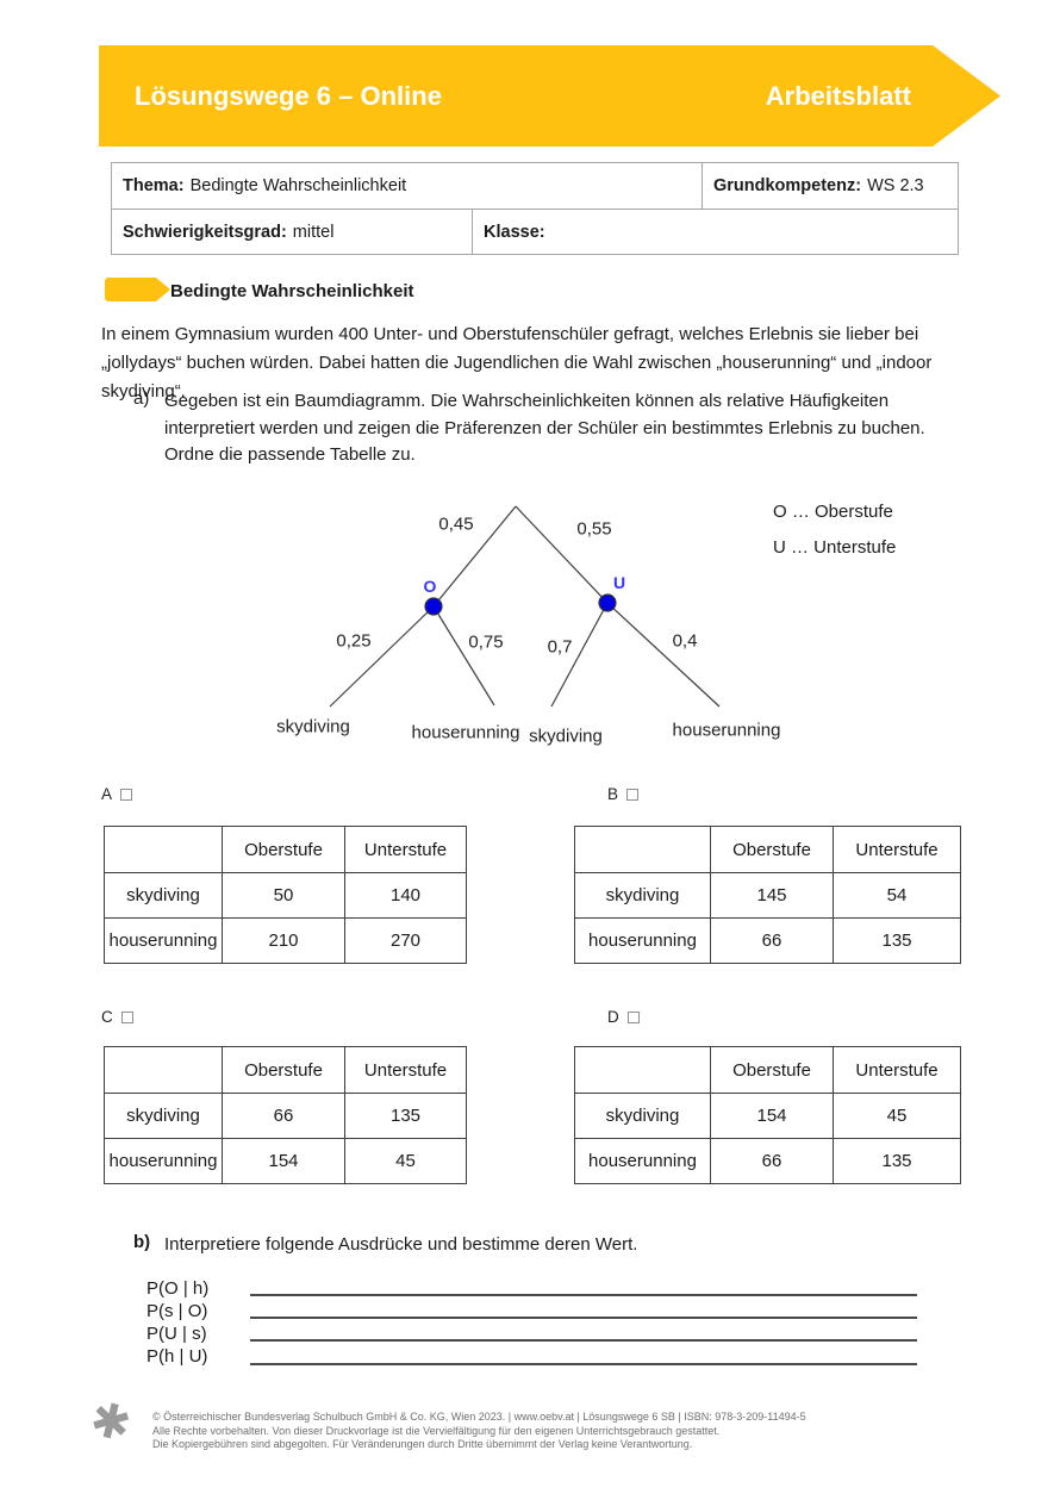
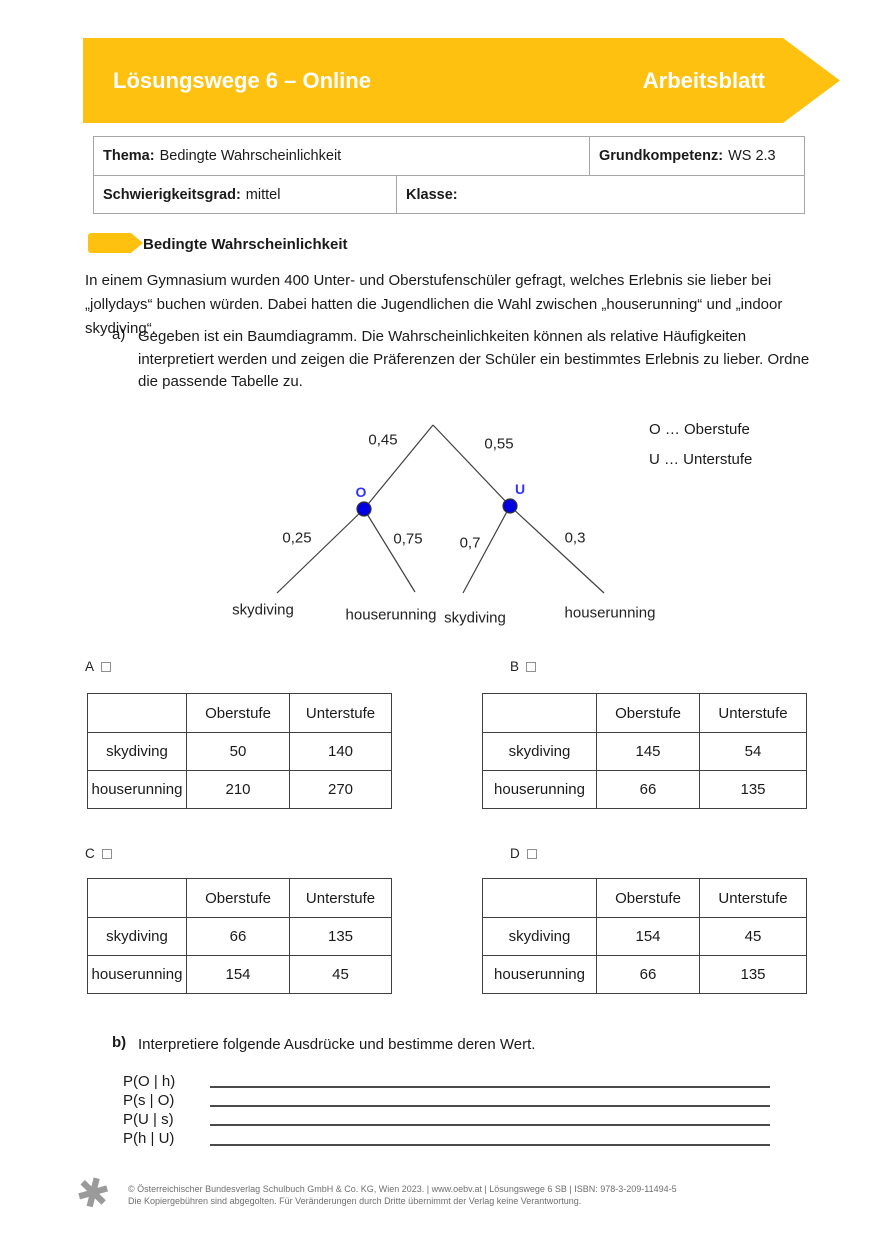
  Lösungswege 6 – Online
  Arbeitsblatt
  Thema:
  Bedingte Wahrscheinlichkeit
  Grundkompetenz:
  WS 2.3
  Schwierigkeitsgrad:
  mittel
  Klasse:
  Bedingte Wahrscheinlichkeit
  In einem Gymnasium wurden 400 Unter- und Oberstufenschüler gefragt, welches Erlebnis sie lieber bei „jollydays“ buchen würden. Dabei hatten die Jugendlichen die Wahl zwischen „houserunning“ und „indoor skydiving“.
  a)
- Gegeben ist ein Baumdiagramm. Die Wahrscheinlichkeiten können als relative Häufigkeiten interpretiert werden und zeigen die Präferenzen der Schüler ein bestimmtes Erlebnis zu buchen. Ordne die passende Tabelle zu.
+ Gegeben ist ein Baumdiagramm. Die Wahrscheinlichkeiten können als relative Häufigkeiten interpretiert werden und zeigen die Präferenzen der Schüler ein bestimmtes Erlebnis zu lieber. Ordne die passende Tabelle zu.
  0,45
  0,55
  O
  U
  0,25
  0,75
  0,7
- 0,4
+ 0,3
  skydiving
  houserunning
  skydiving
  houserunning
  O … Oberstufe
  U … Unterstufe
  A
  Oberstufe
  Unterstufe
  skydiving
  50
  140
  houserunning
  210
  270
  B
  Oberstufe
  Unterstufe
  skydiving
  145
  54
  houserunning
  66
  135
  C
  Oberstufe
  Unterstufe
  skydiving
  66
  135
  houserunning
  154
  45
  D
  Oberstufe
  Unterstufe
  skydiving
  154
  45
  houserunning
  66
  135
  b)
  Interpretiere folgende Ausdrücke und bestimme deren Wert.
  P(O | h)
  P(s | O)
  P(U | s)
  P(h | U)
  © Österreichischer Bundesverlag Schulbuch GmbH & Co. KG, Wien 2023. | www.oebv.at | Lösungswege 6 SB | ISBN: 978-3-209-11494-5
- Alle Rechte vorbehalten. Von dieser Druckvorlage ist die Vervielfältigung für den eigenen Unterrichtsgebrauch gestattet.
  Die Kopiergebühren sind abgegolten. Für Veränderungen durch Dritte übernimmt der Verlag keine Verantwortung.
